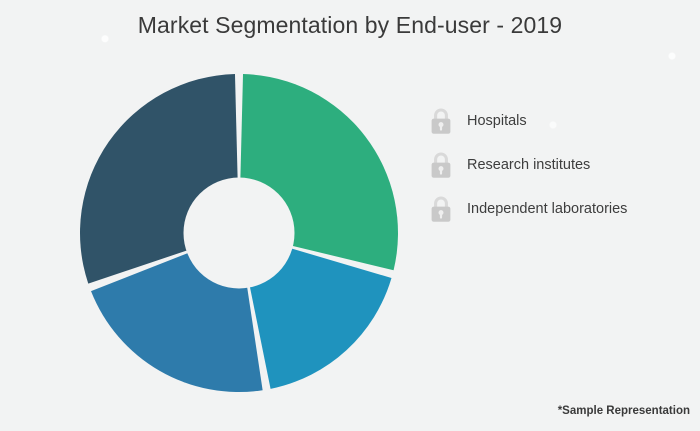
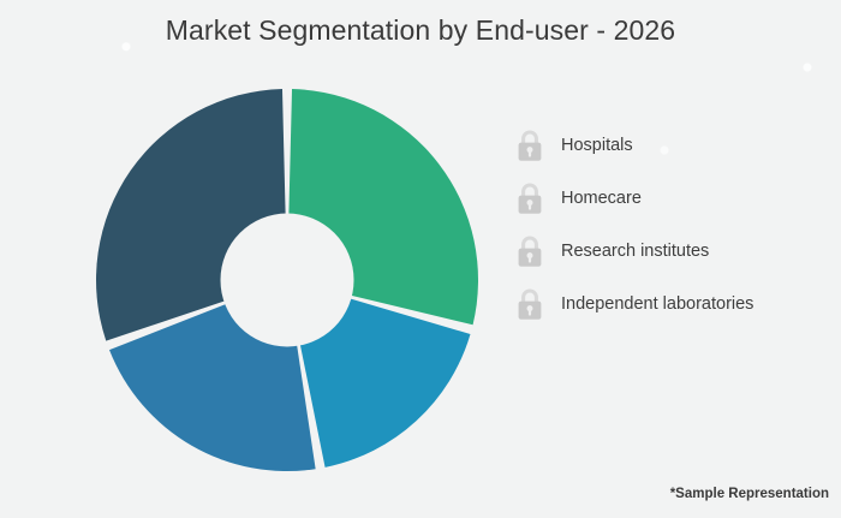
- Market Segmentation by End-user - 2019
+ Market Segmentation by End-user - 2026
  Hospitals
+ Homecare
  Research institutes
  Independent laboratories
  *Sample Representation
